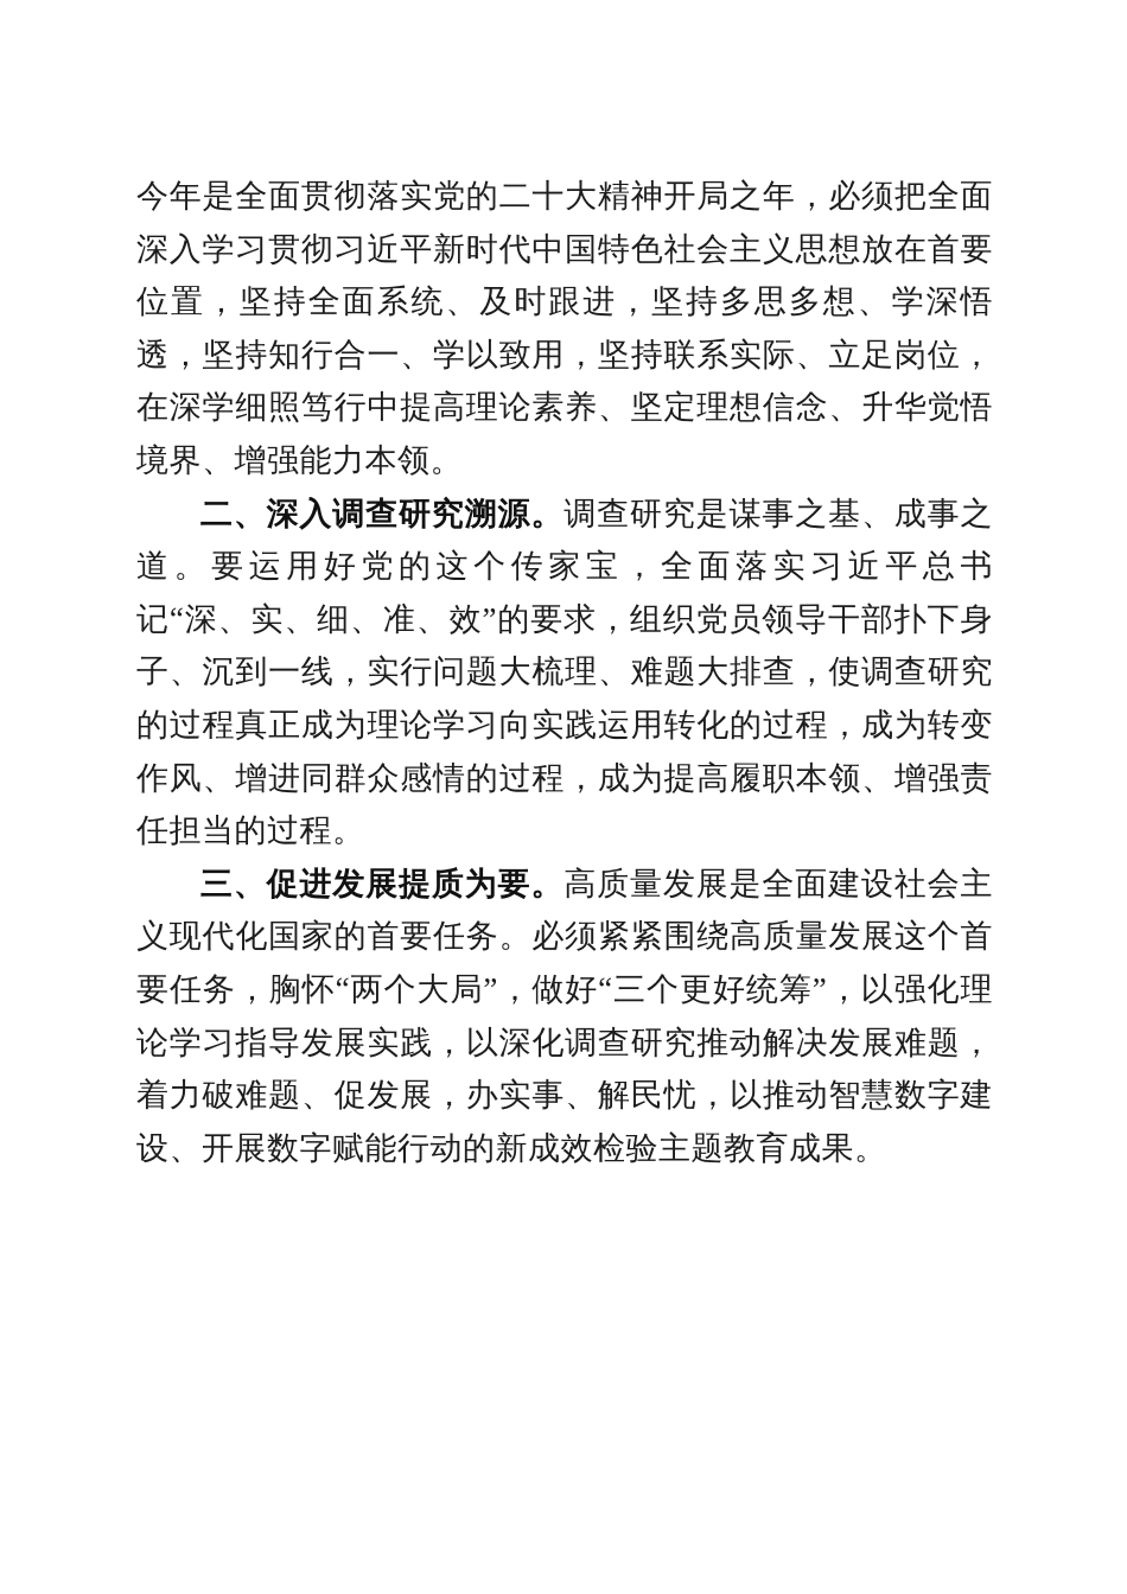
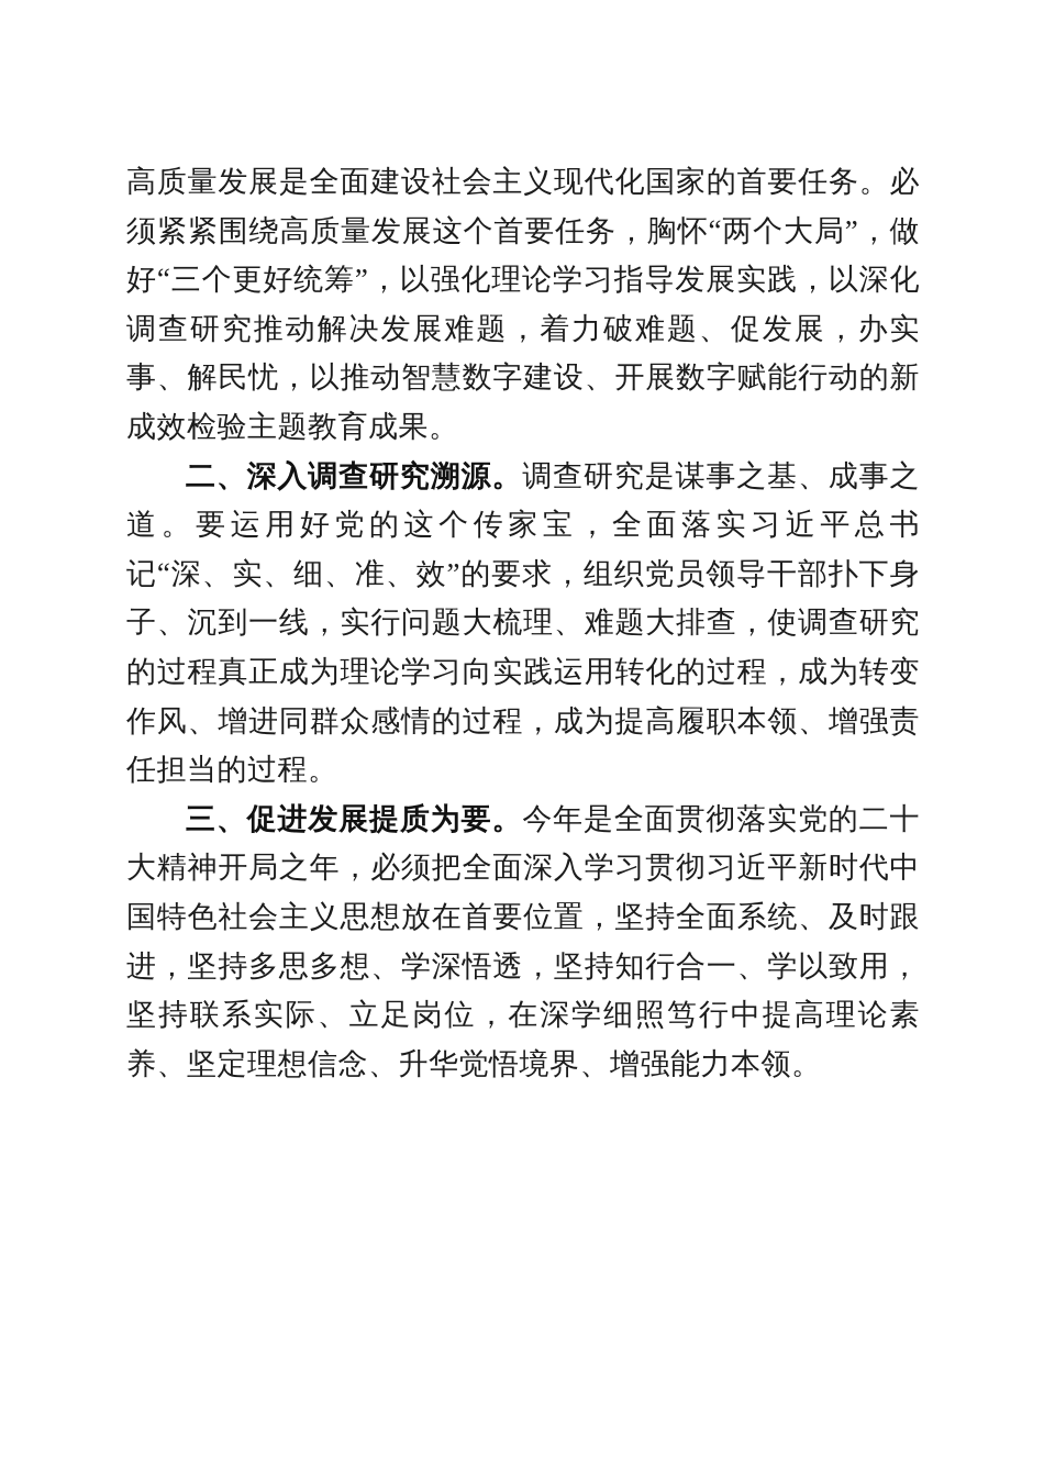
- 今年是全面贯彻落实党的二十大精神开局之年，必须把全面深入学习贯彻习近平新时代中国特色社会主义思想放在首要位置，坚持全面系统、及时跟进，坚持多思多想、学深悟透，坚持知行合一、学以致用，坚持联系实际、立足岗位，在深学细照笃行中提高理论素养、坚定理想信念、升华觉悟境界、增强能力本领。
+ 高质量发展是全面建设社会主义现代化国家的首要任务。必须紧紧围绕高质量发展这个首要任务，胸怀“两个大局”，做好“三个更好统筹”，以强化理论学习指导发展实践，以深化调查研究推动解决发展难题，着力破难题、促发展，办实事、解民忧，以推动智慧数字建设、开展数字赋能行动的新成效检验主题教育成果。
  二、深入调查研究溯源。调查研究是谋事之基、成事之道。要运用好党的这个传家宝，全面落实习近平总书记“深、实、细、准、效”的要求，组织党员领导干部扑下身子、沉到一线，实行问题大梳理、难题大排查，使调查研究的过程真正成为理论学习向实践运用转化的过程，成为转变作风、增进同群众感情的过程，成为提高履职本领、增强责任担当的过程。
- 三、促进发展提质为要。高质量发展是全面建设社会主义现代化国家的首要任务。必须紧紧围绕高质量发展这个首要任务，胸怀“两个大局”，做好“三个更好统筹”，以强化理论学习指导发展实践，以深化调查研究推动解决发展难题，着力破难题、促发展，办实事、解民忧，以推动智慧数字建设、开展数字赋能行动的新成效检验主题教育成果。
+ 三、促进发展提质为要。今年是全面贯彻落实党的二十大精神开局之年，必须把全面深入学习贯彻习近平新时代中国特色社会主义思想放在首要位置，坚持全面系统、及时跟进，坚持多思多想、学深悟透，坚持知行合一、学以致用，坚持联系实际、立足岗位，在深学细照笃行中提高理论素养、坚定理想信念、升华觉悟境界、增强能力本领。
